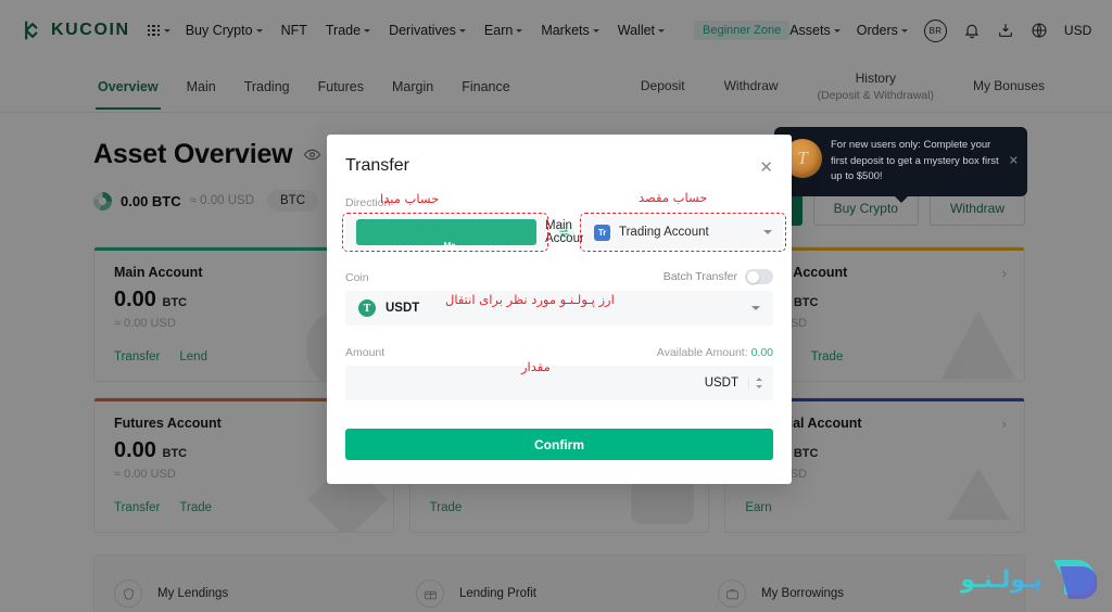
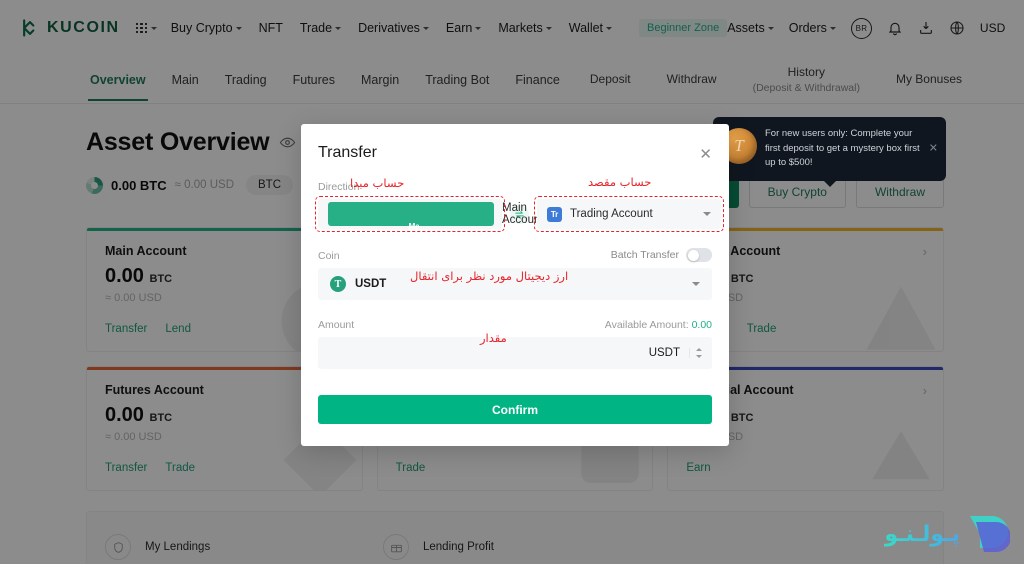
  KUCOIN
  Buy Crypto
  NFT
  Trade
  Derivatives
  Earn
  Markets
  Wallet
  Beginner Zone
  Assets
  Orders
  BR
  USD
  Overview
  Main
  Trading
  Futures
  Margin
+ Trading Bot
  Finance
  Deposit
  Withdraw
  History
  (Deposit & Withdrawal)
  My Bonuses
  Asset Overview
  0.00 BTC
  ≈ 0.00 USD
  BTC
  Main Account
  0.00 BTC
  ≈ 0.00 USD
  Transfer
  Lend
  Trade
  ›
  Futures Account
  0.00 BTC
  ≈ 0.00 USD
  Transfer
  Trade
  Trade
  Earn
  ›
  My Lendings
  Lending Profit
- My Borrowings
  Buy Crypto
  Withdraw
  T
  For new users only: Complete your first deposit to get a mystery box first up to $500!
  ✕
  Transfer
  ✕
  Direction
  Ma
  Main Accou
  Tr
  Trading Account
  Coin
  Batch Transfer
  T
  USDT
  Amount
  Available Amount: 0.00
  USDT
  Confirm
  حساب مبدا
  حساب مقصد
- ارز پـولـنـو مورد نظر برای انتقال
+ ارز دیجیتال مورد نظر برای انتقال
  مقدار
  پـولـنـو
